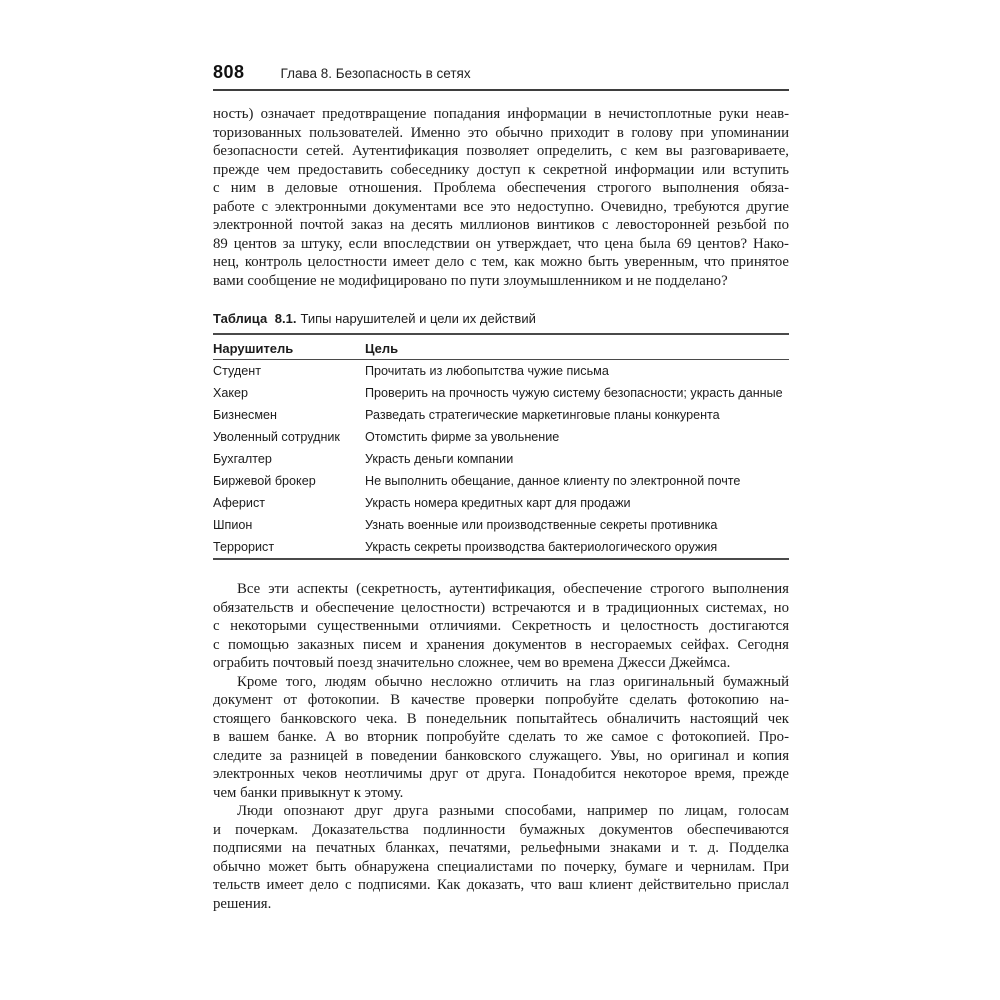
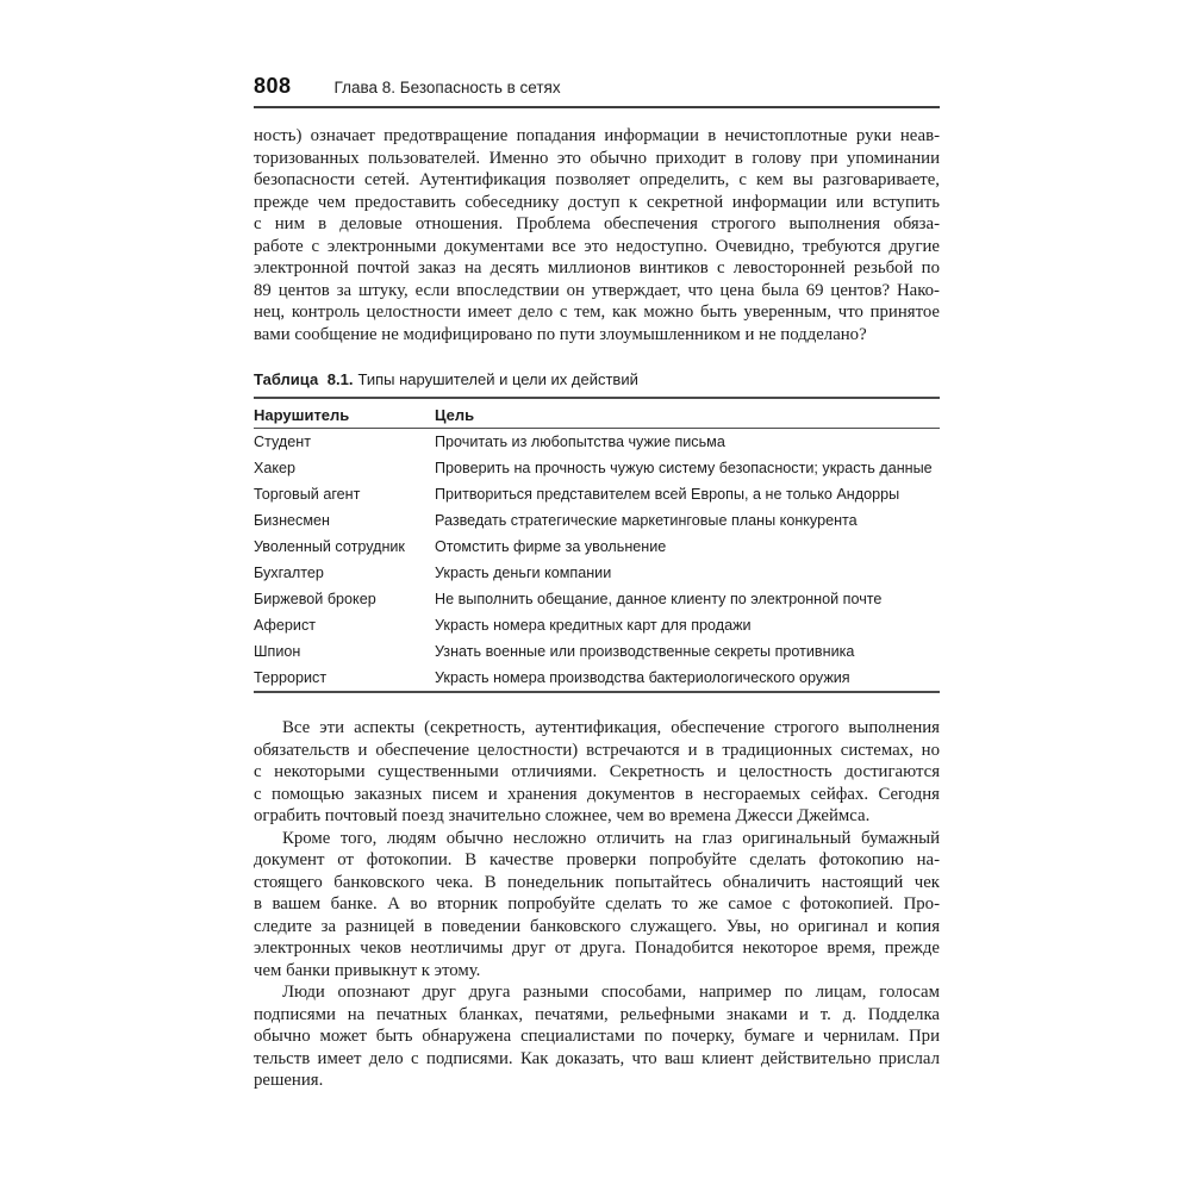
  808
  Глава 8. Безопасность в сетях
  ность) означает предотвращение попадания информации в нечистоплотные руки неав-
  торизованных пользователей. Именно это обычно приходит в голову при упоминании
  безопасности сетей. Аутентификация позволяет определить, с кем вы разговариваете,
  прежде чем предоставить собеседнику доступ к секретной информации или вступить
  с ним в деловые отношения. Проблема обеспечения строгого выполнения обяза-
  работе с электронными документами все это недоступно. Очевидно, требуются другие
  электронной почтой заказ на десять миллионов винтиков с левосторонней резьбой по
  89 центов за штуку, если впоследствии он утверждает, что цена была 69 центов? Нако-
  нец, контроль целостности имеет дело с тем, как можно быть уверенным, что принятое
  вами сообщение не модифицировано по пути злоумышленником и не подделано?
  Таблица 8.1. Типы нарушителей и цели их действий
  Нарушитель	Цель
  Студент	Прочитать из любопытства чужие письма
  Хакер	Проверить на прочность чужую систему безопасности; украсть данные
+ Торговый агент	Притвориться представителем всей Европы, а не только Андорры
  Бизнесмен	Разведать стратегические маркетинговые планы конкурента
  Уволенный сотрудник	Отомстить фирме за увольнение
  Бухгалтер	Украсть деньги компании
  Биржевой брокер	Не выполнить обещание, данное клиенту по электронной почте
  Аферист	Украсть номера кредитных карт для продажи
  Шпион	Узнать военные или производственные секреты противника
- Террорист	Украсть секреты производства бактериологического оружия
+ Террорист	Украсть номера производства бактериологического оружия
  Все эти аспекты (секретность, аутентификация, обеспечение строгого выполнения
  обязательств и обеспечение целостности) встречаются и в традиционных системах, но
  с некоторыми существенными отличиями. Секретность и целостность достигаются
  с помощью заказных писем и хранения документов в несгораемых сейфах. Сегодня
  ограбить почтовый поезд значительно сложнее, чем во времена Джесси Джеймса.
  Кроме того, людям обычно несложно отличить на глаз оригинальный бумажный
  документ от фотокопии. В качестве проверки попробуйте сделать фотокопию на-
  стоящего банковского чека. В понедельник попытайтесь обналичить настоящий чек
  в вашем банке. А во вторник попробуйте сделать то же самое с фотокопией. Про-
  следите за разницей в поведении банковского служащего. Увы, но оригинал и копия
  электронных чеков неотличимы друг от друга. Понадобится некоторое время, прежде
  чем банки привыкнут к этому.
  Люди опознают друг друга разными способами, например по лицам, голосам
- и почеркам. Доказательства подлинности бумажных документов обеспечиваются
  подписями на печатных бланках, печатями, рельефными знаками и т. д. Подделка
  обычно может быть обнаружена специалистами по почерку, бумаге и чернилам. При
  тельств имеет дело с подписями. Как доказать, что ваш клиент действительно прислал
  решения.
